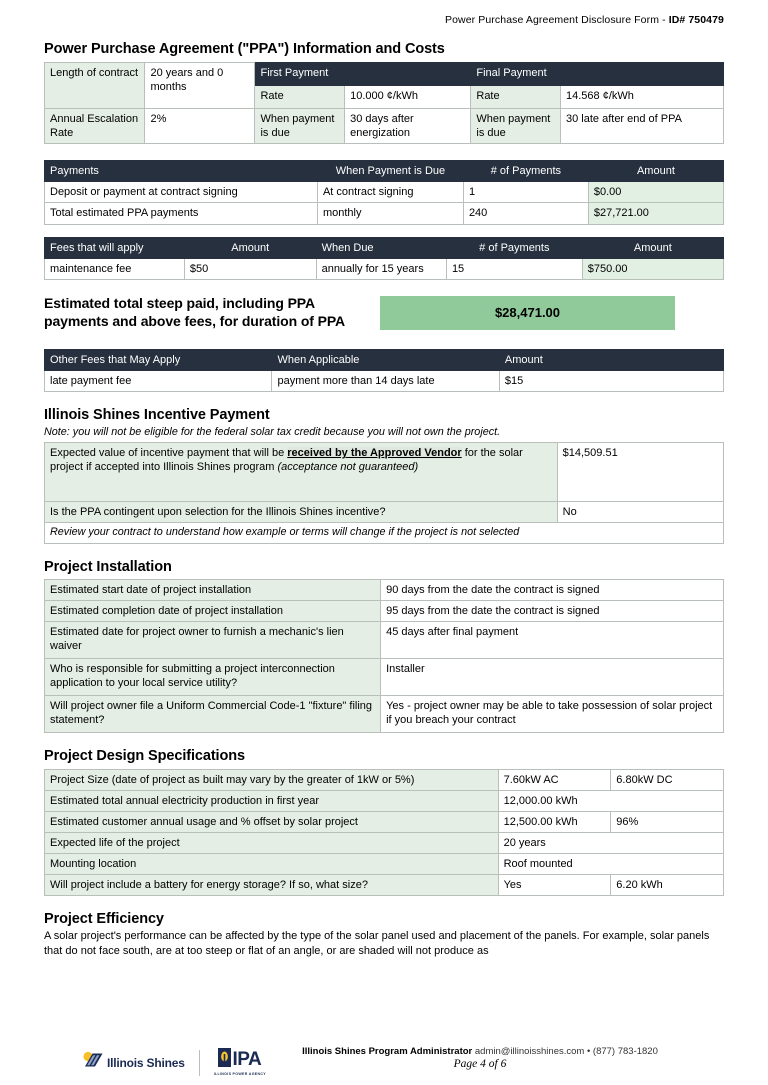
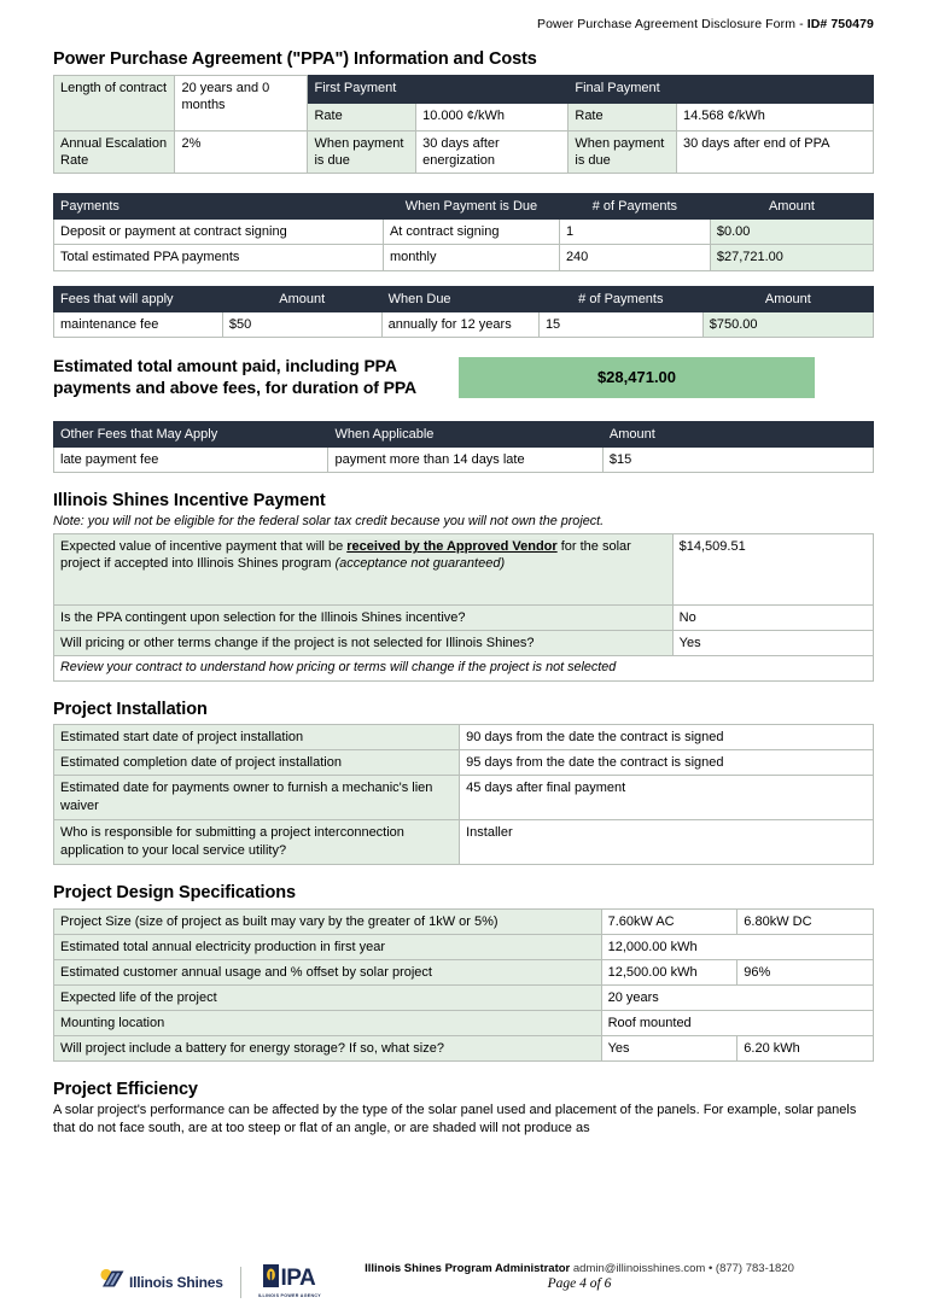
  Power Purchase Agreement Disclosure Form - ID# 750479
  Power Purchase Agreement ("PPA") Information and Costs
  Length of contract	20 years and 0 months	First Payment	Final Payment
  Rate	10.000 ¢/kWh	Rate	14.568 ¢/kWh
- Annual Escalation Rate	2%	When payment is due	30 days after energization	When payment is due	30 late after end of PPA
+ Annual Escalation Rate	2%	When payment is due	30 days after energization	When payment is due	30 days after end of PPA
  Payments	When Payment is Due	# of Payments	Amount
  Deposit or payment at contract signing	At contract signing	1	$0.00
  Total estimated PPA payments	monthly	240	$27,721.00
  Fees that will apply	Amount	When Due	# of Payments	Amount
- maintenance fee	$50	annually for 15 years	15	$750.00
+ maintenance fee	$50	annually for 12 years	15	$750.00
- Estimated total steep paid, including PPA payments and above fees, for duration of PPA
+ Estimated total amount paid, including PPA payments and above fees, for duration of PPA
  $28,471.00
  Other Fees that May Apply	When Applicable	Amount
  late payment fee	payment more than 14 days late	$15
  Illinois Shines Incentive Payment
  Note: you will not be eligible for the federal solar tax credit because you will not own the project.
  Expected value of incentive payment that will be received by the Approved Vendor for the solar project if accepted into Illinois Shines program (acceptance not guaranteed)	$14,509.51
  Is the PPA contingent upon selection for the Illinois Shines incentive?	No
+ Will pricing or other terms change if the project is not selected for Illinois Shines?	Yes
- Review your contract to understand how example or terms will change if the project is not selected
+ Review your contract to understand how pricing or terms will change if the project is not selected
  Project Installation
  Estimated start date of project installation	90 days from the date the contract is signed
  Estimated completion date of project installation	95 days from the date the contract is signed
- Estimated date for project owner to furnish a mechanic's lien waiver	45 days after final payment
+ Estimated date for payments owner to furnish a mechanic's lien waiver	45 days after final payment
  Who is responsible for submitting a project interconnection application to your local service utility?	Installer
- Will project owner file a Uniform Commercial Code-1 "fixture" filing statement?	Yes - project owner may be able to take possession of solar project if you breach your contract
  Project Design Specifications
- Project Size (date of project as built may vary by the greater of 1kW or 5%)	7.60kW AC	6.80kW DC
+ Project Size (size of project as built may vary by the greater of 1kW or 5%)	7.60kW AC	6.80kW DC
  Estimated total annual electricity production in first year	12,000.00 kWh
  Estimated customer annual usage and % offset by solar project	12,500.00 kWh	96%
  Expected life of the project	20 years
  Mounting location	Roof mounted
  Will project include a battery for energy storage? If so, what size?	Yes	6.20 kWh
  Project Efficiency
  A solar project's performance can be affected by the type of the solar panel used and placement of the panels. For example, solar panels that do not face south, are at too steep or flat of an angle, or are shaded will not produce as
  Illinois Shines
  IPA
  Illinois Shines Program Administrator admin@illinoisshines.com • (877) 783-1820
  Page 4 of 6
